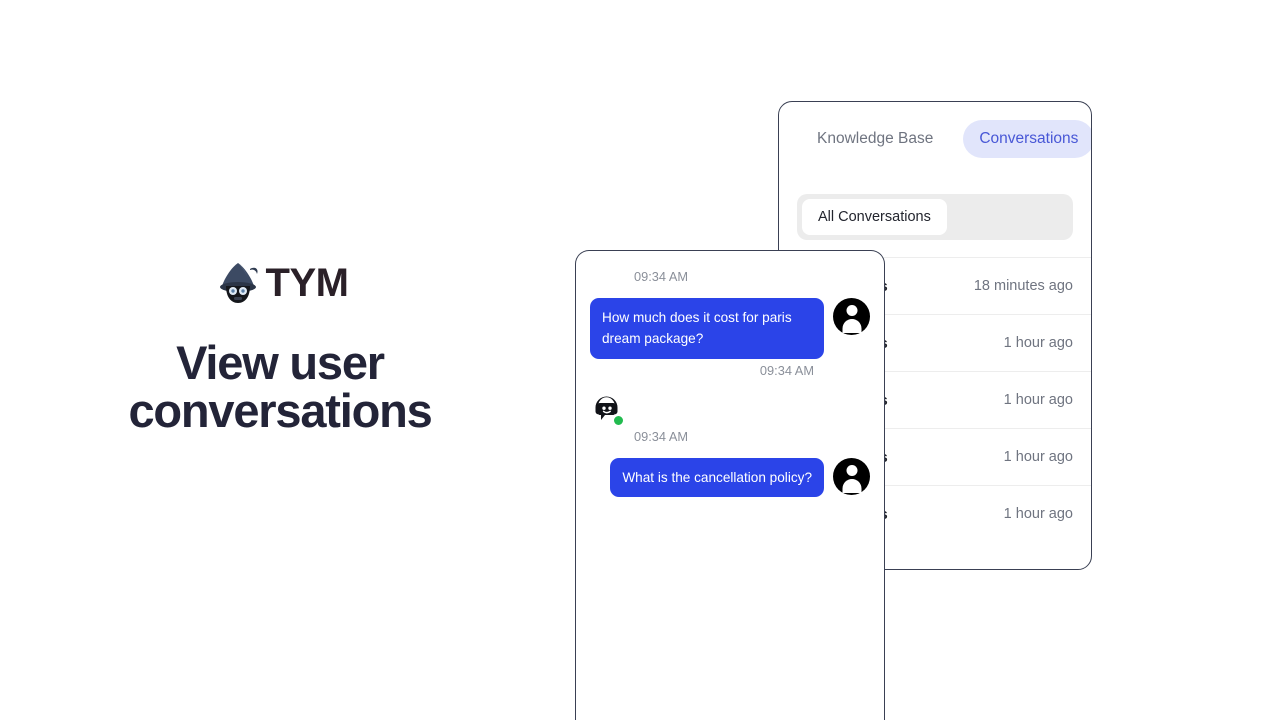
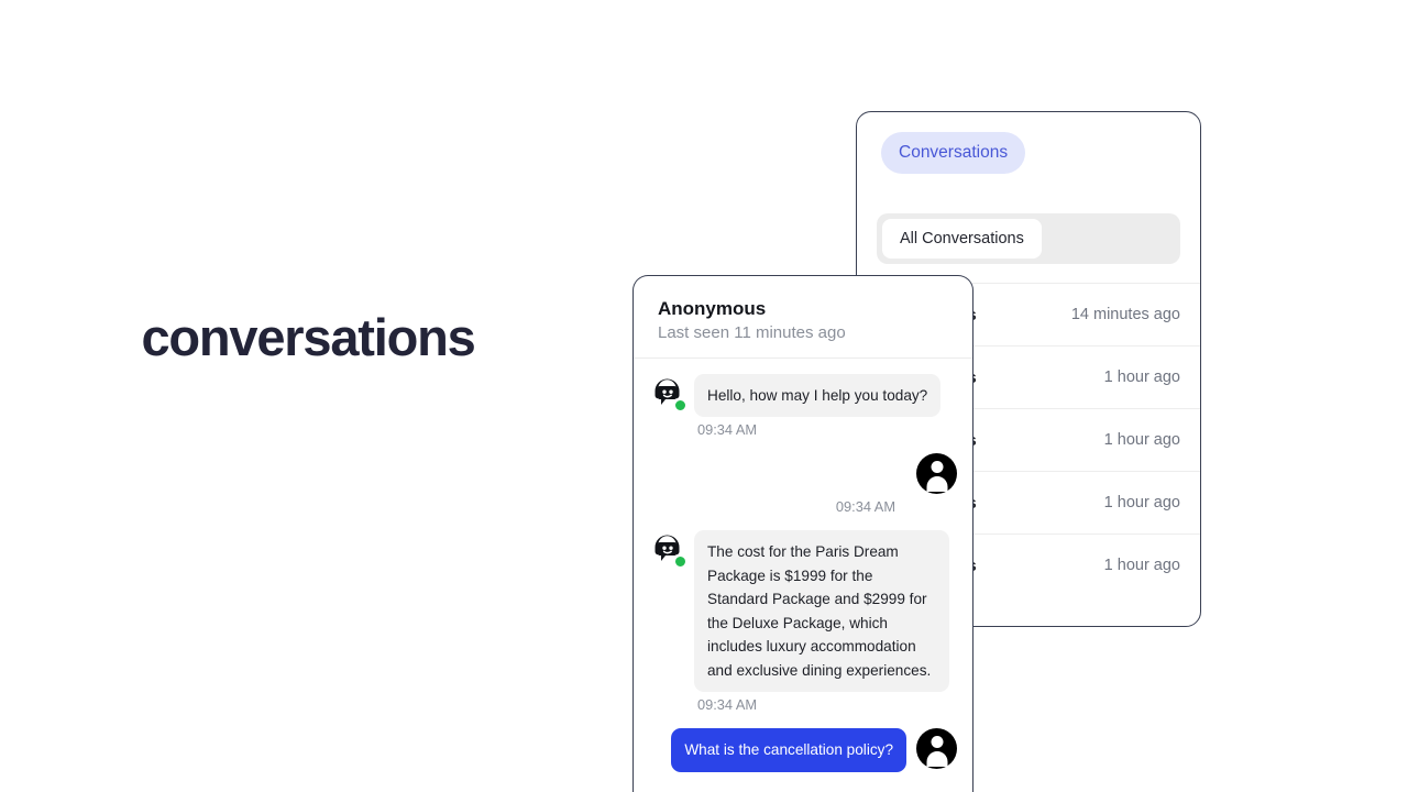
- TYM
- View user
  conversations
- Knowledge Base
  Conversations
  All Conversations
- 18 minutes ago
+ 14 minutes ago
  1 hour ago
  1 hour ago
  1 hour ago
  1 hour ago
+ Anonymous
+ Last seen 11 minutes ago
+ Hello, how may I help you today?
  09:34 AM
- How much does it cost for paris dream package?
  09:34 AM
+ The cost for the Paris Dream Package is $1999 for the Standard Package and $2999 for the Deluxe Package, which includes luxury accommodation and exclusive dining experiences.
  09:34 AM
  What is the cancellation policy?
